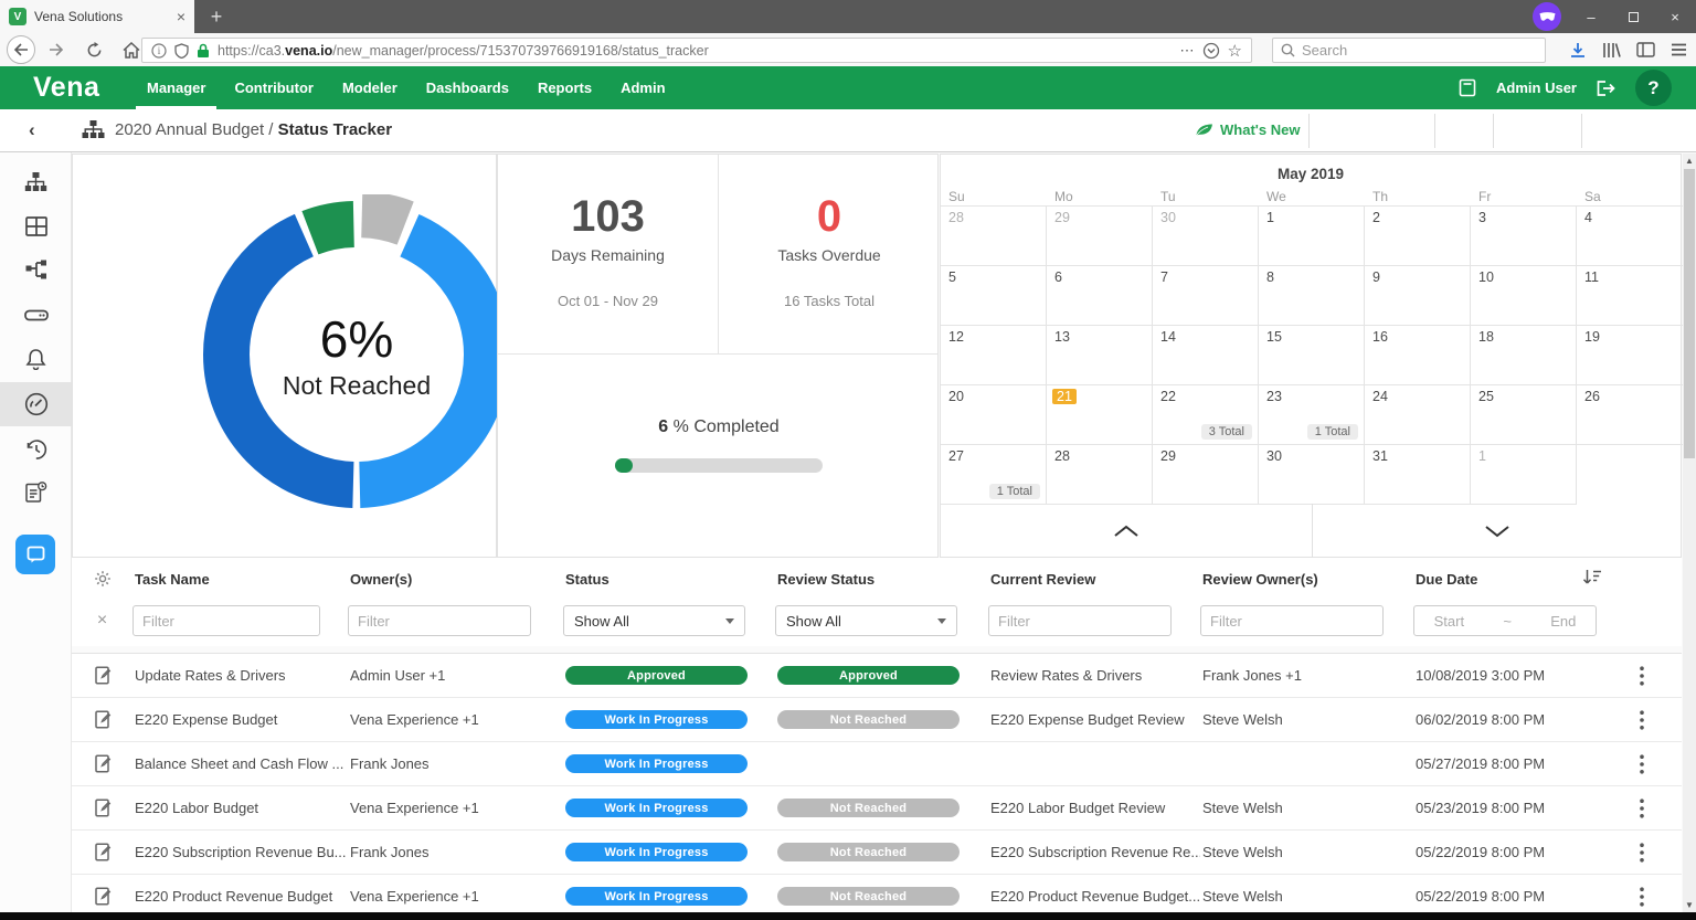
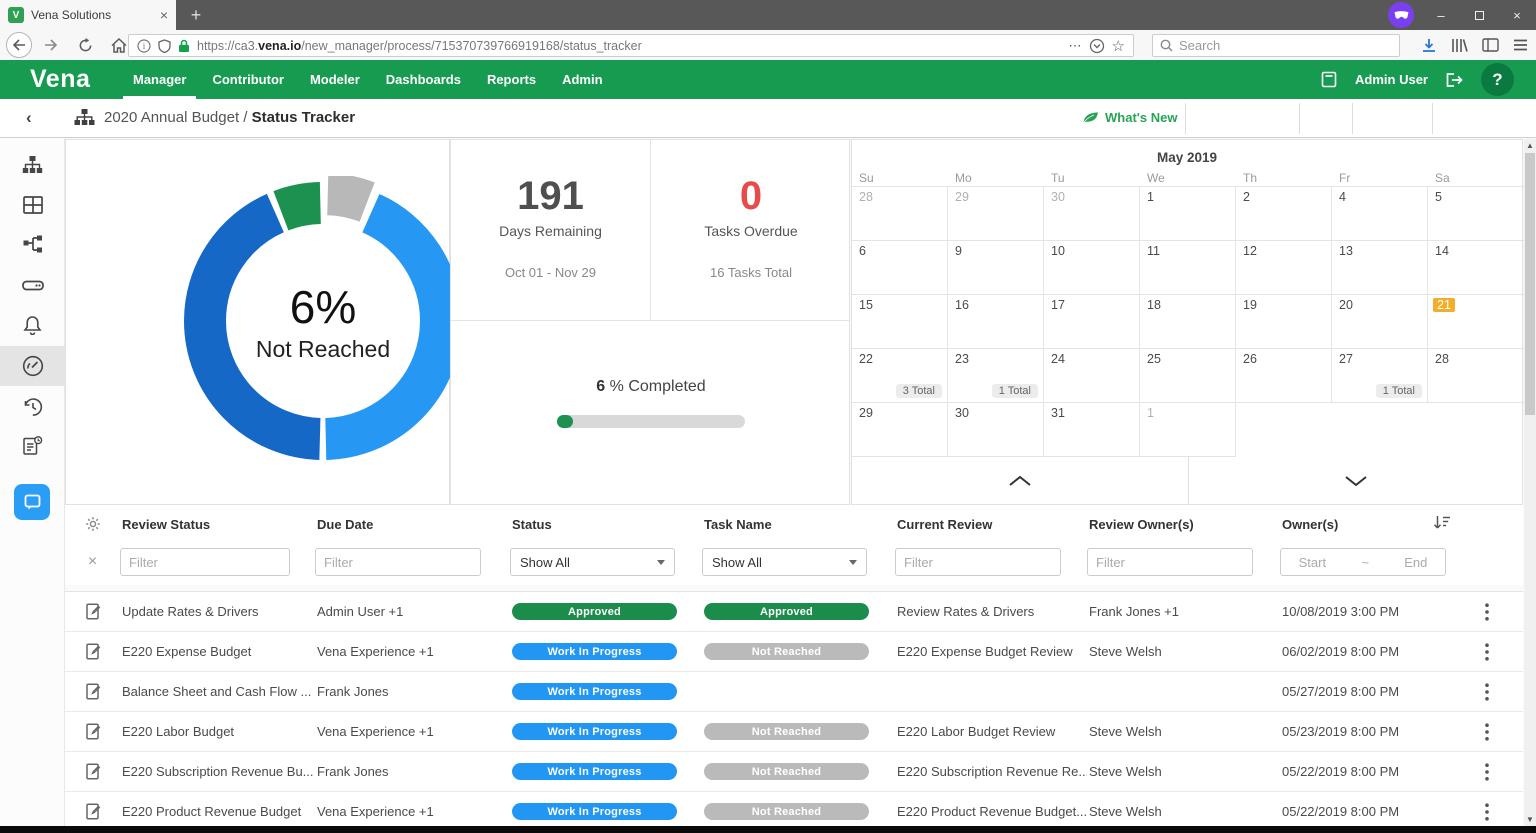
  V
  Vena Solutions
  ×
  +
  –
  ×
  i
  https://ca3.vena.io/new_manager/process/715370739766919168/status_tracker
  ⋯
  ☆
  Search
  Vena
  Manager
  Contributor
  Modeler
  Dashboards
  Reports
  Admin
  Admin User
  ?
  ‹
  2020 Annual Budget / Status Tracker
  What's New
  6%
  Not Reached
- 103
+ 191
  Days Remaining
  Oct 01 - Nov 29
  0
  Tasks Overdue
  16 Tasks Total
  6 % Completed
  May 2019
  Su
  Mo
  Tu
  We
  Th
  Fr
  Sa
  28
  29
  30
  1
  2
- 3
  4
  5
  6
- 7
- 8
  9
  10
  11
  12
  13
  14
  15
  16
+ 17
  18
  19
  20
  21
  22
  3 Total
  23
  1 Total
  24
  25
  26
  27
  1 Total
  28
  29
  30
  31
  1
- Task Name
+ Review Status
- Owner(s)
+ Due Date
  Status
- Review Status
+ Task Name
  Current Review
  Review Owner(s)
- Due Date
+ Owner(s)
  ×
  Filter
  Filter
  Show All
  Show All
  Filter
  Filter
  Start
  ~
  End
  Update Rates & Drivers
  Admin User +1
  Approved
  Approved
  Review Rates & Drivers
  Frank Jones +1
  10/08/2019 3:00 PM
  E220 Expense Budget
  Vena Experience +1
  Work In Progress
  Not Reached
  E220 Expense Budget Review
  Steve Welsh
  06/02/2019 8:00 PM
  Balance Sheet and Cash Flow ...
  Frank Jones
  Work In Progress
  05/27/2019 8:00 PM
  E220 Labor Budget
  Vena Experience +1
  Work In Progress
  Not Reached
  E220 Labor Budget Review
  Steve Welsh
  05/23/2019 8:00 PM
  E220 Subscription Revenue Bu...
  Frank Jones
  Work In Progress
  Not Reached
  E220 Subscription Revenue Re..
  Steve Welsh
  05/22/2019 8:00 PM
  E220 Product Revenue Budget
  Vena Experience +1
  Work In Progress
  Not Reached
  E220 Product Revenue Budget...
  Steve Welsh
  05/22/2019 8:00 PM
  ▲
  ▼
